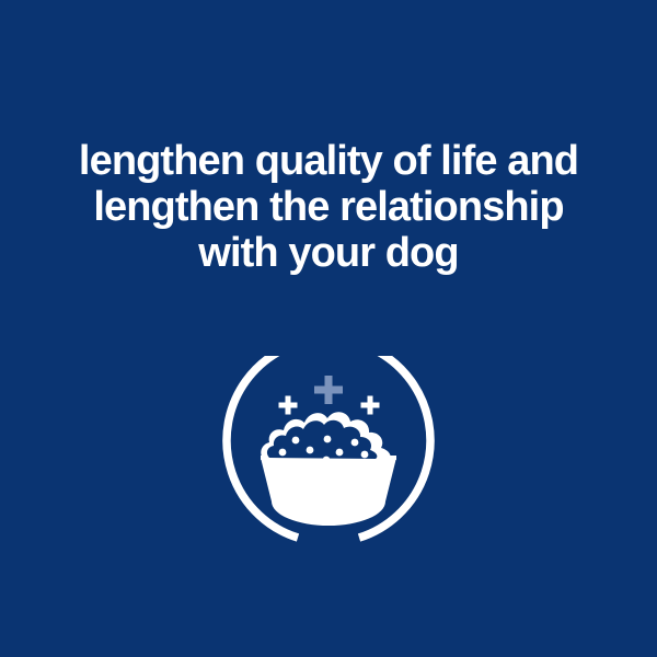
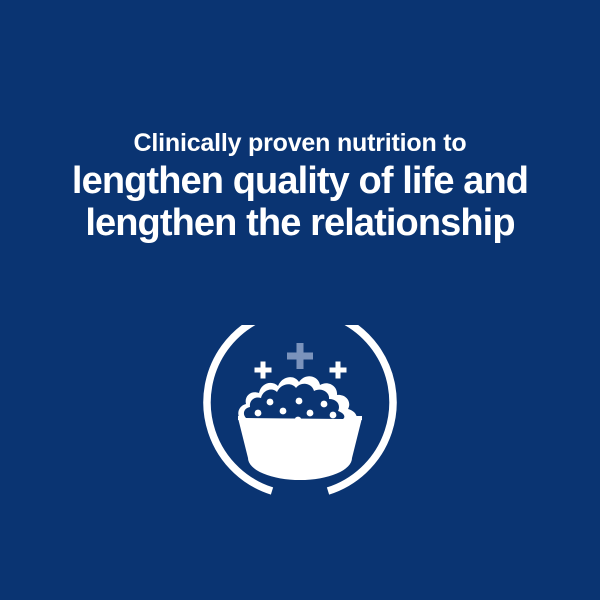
+ Clinically proven nutrition to
  lengthen quality of life and
  lengthen the relationship
- with your dog
